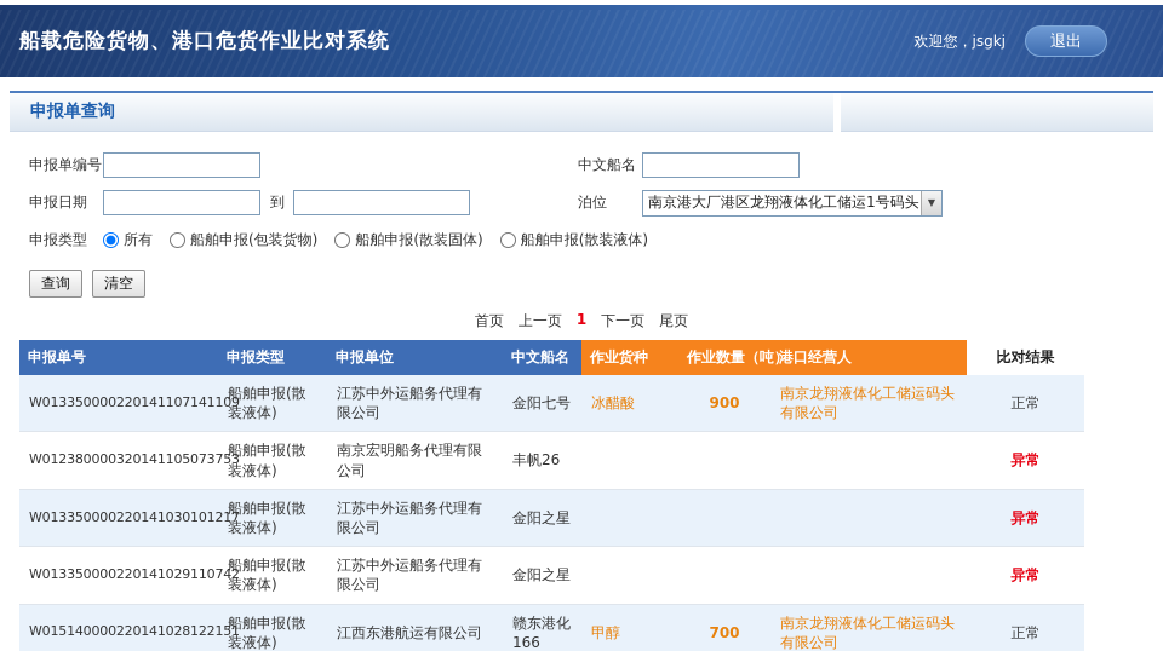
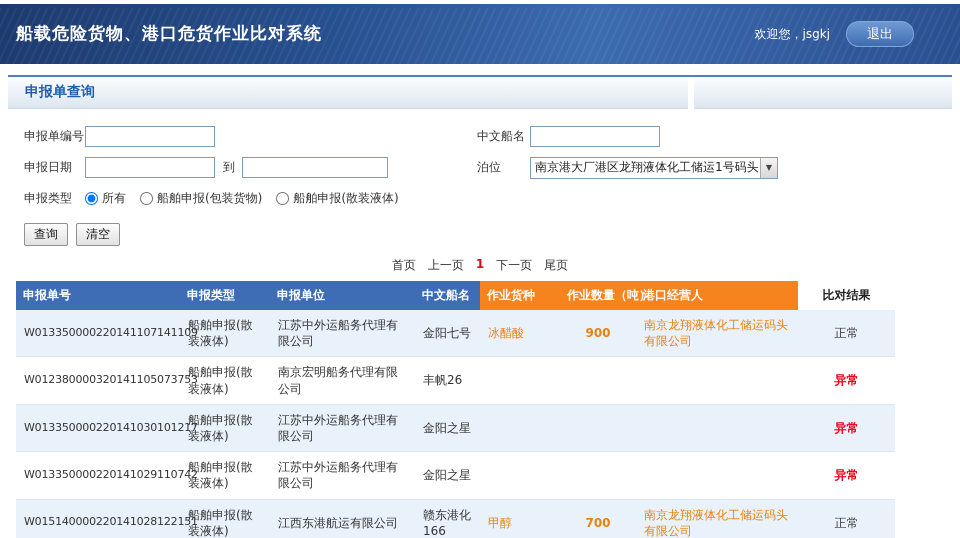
  船载危险货物、港口危货作业比对系统
  欢迎您，jsgkj
  退出
  申报单查询
  申报单编号
  中文船名
  申报日期
  到
  泊位
  南京港大厂港区龙翔液体化工储运1号码头
  ▼
  申报类型
  所有
  船舶申报(包装货物)
- 船舶申报(散装固体)
  船舶申报(散装液体)
  查询
  清空
  首页
  上一页
  1
  下一页
  尾页
  申报单号	申报类型	申报单位	中文船名	作业货种	作业数量（吨	港口经营人	比对结果
  W0133500002201411071411	船舶申报(散装液体)	江苏中外运船务代理有限公司	金阳七号	冰醋酸	900	南京龙翔液体化工储运码头有限公司	正常
  W0123800003201411050737	船舶申报(散装液体)	南京宏明船务代理有限公司	丰帆26				异常
  W0133500002201410301012	船舶申报(散装液体)	江苏中外运船务代理有限公司	金阳之星				异常
  W0133500002201410291107	船舶申报(散装液体)	江苏中外运船务代理有限公司	金阳之星				异常
  W0151400002201410281221	船舶申报(散装液体)	江西东港航运有限公司	赣东港化166	甲醇	700	南京龙翔液体化工储运码头有限公司	正常
